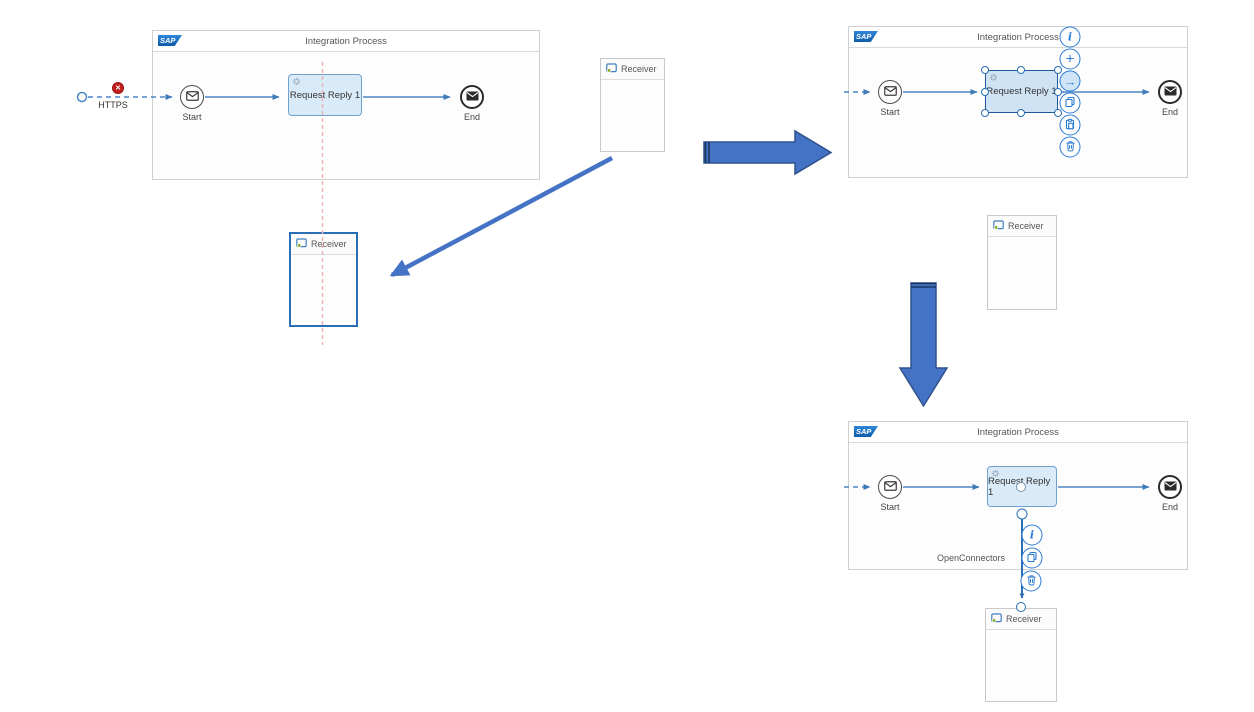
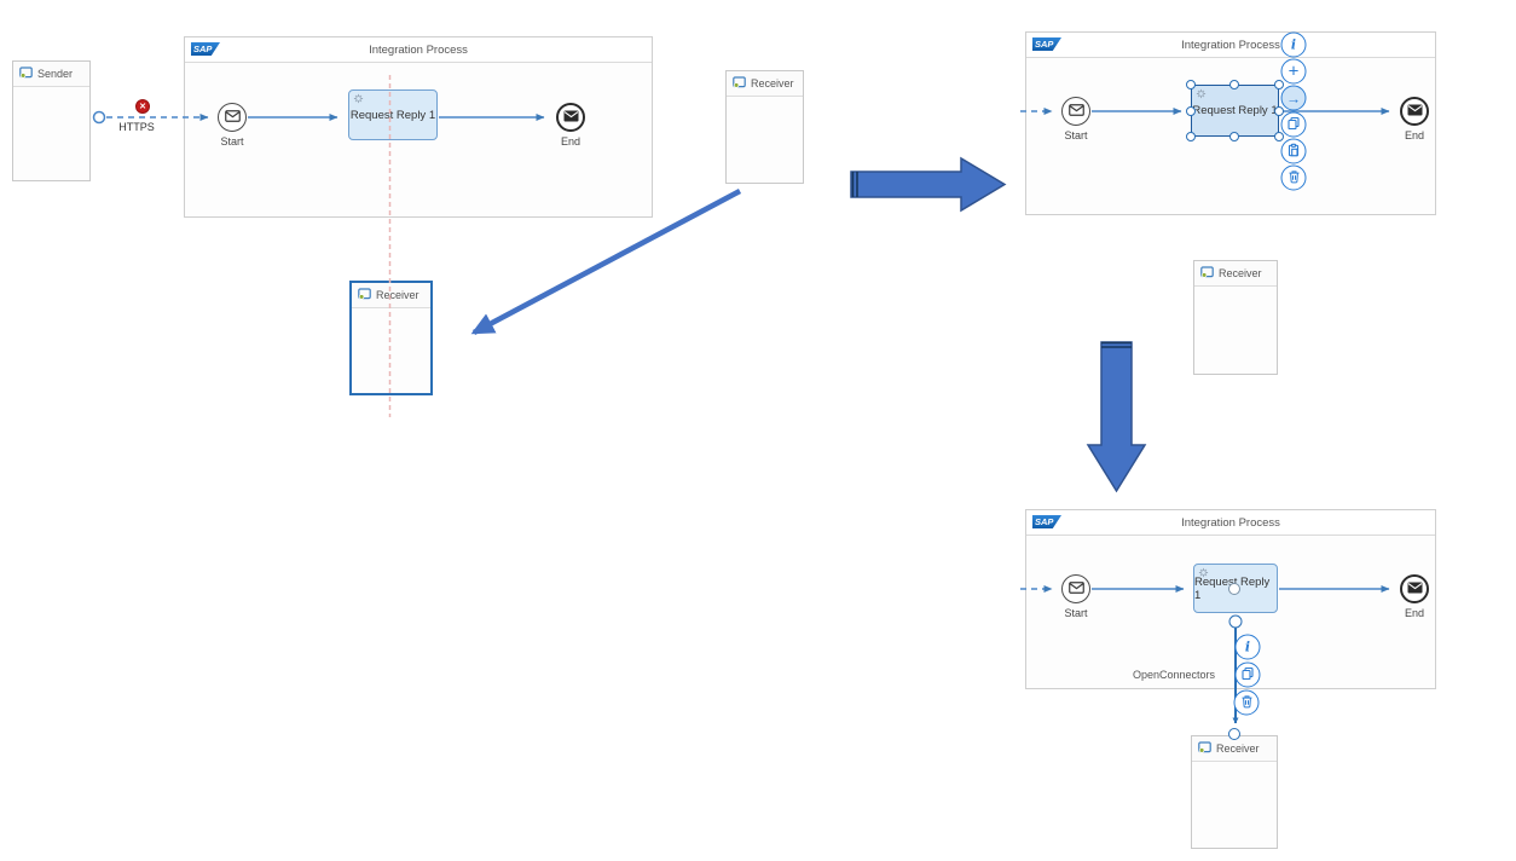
  SAP
  Integration Process
  SAP
  Integration Process
  SAP
  Integration Process
+ Sender
  Receiver
  Receiver
  Receiver
  Receiver
  Start
  End
  Start
  End
  Start
  End
  Request Reply 1
  Request Reply
  Request Reply 1
  i
  +
  →
  i
  HTTPS
  OpenConnectors
